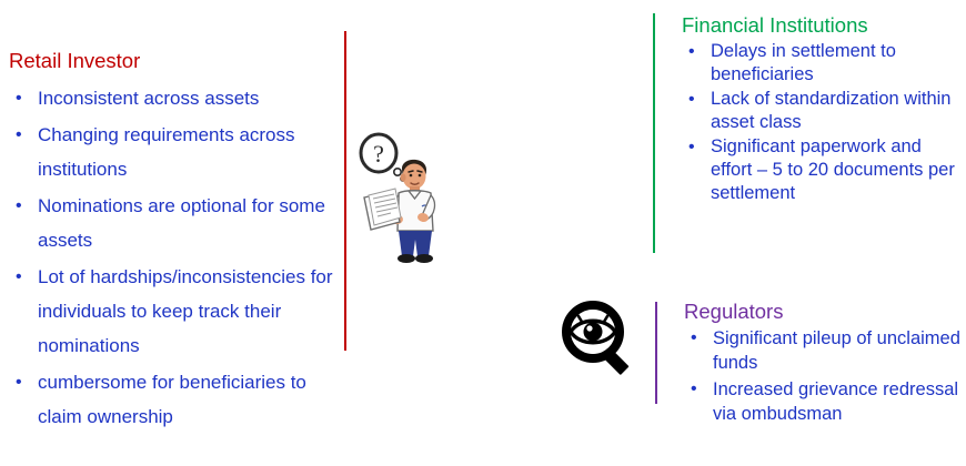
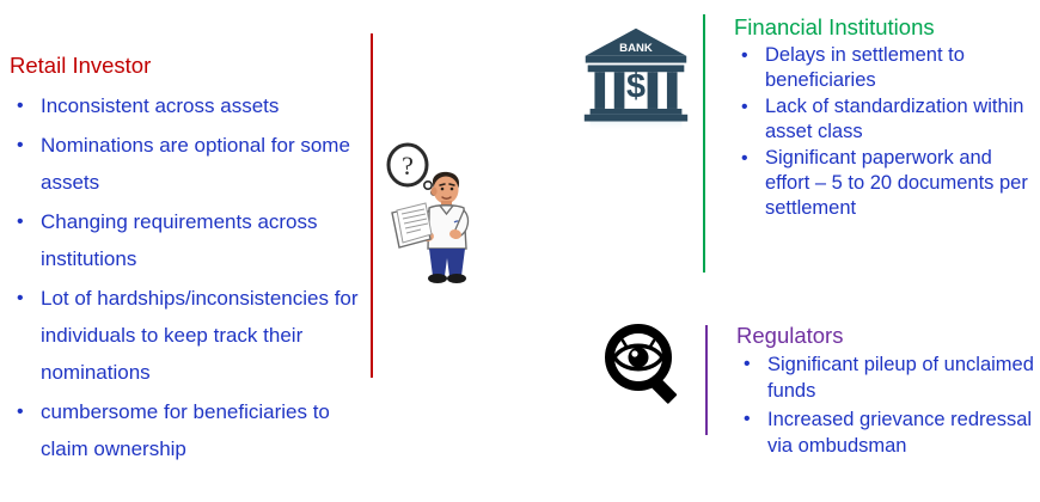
  Retail Investor
  •
  Inconsistent across assets
  •
- Changing requirements across institutions
+ Nominations are optional for some assets
  •
- Nominations are optional for some assets
+ Changing requirements across institutions
  •
  Lot of hardships/inconsistencies for individuals to keep track their nominations
  •
  cumbersome for beneficiaries to claim ownership
  Financial Institutions
  •
  Delays in settlement to beneficiaries
  •
  Lack of standardization within asset class
  •
  Significant paperwork and effort – 5 to 20 documents per settlement
  Regulators
  •
  Significant pileup of unclaimed funds
  •
  Increased grievance redressal via ombudsman
+ BANK
+ $
  ?
